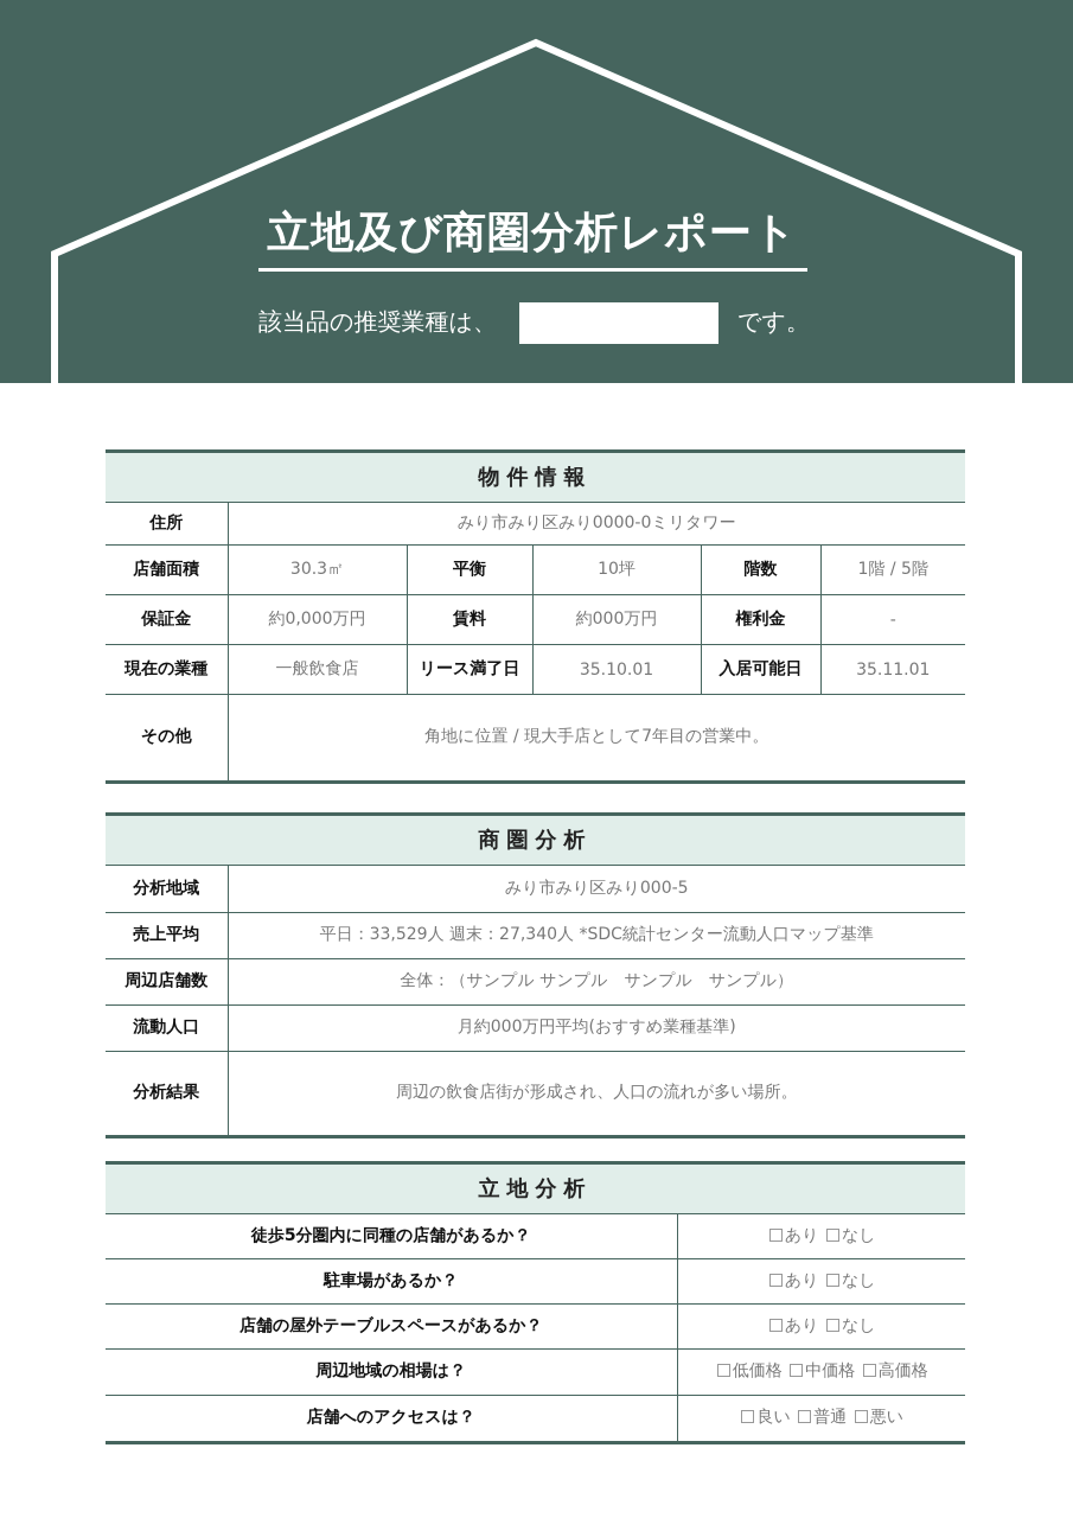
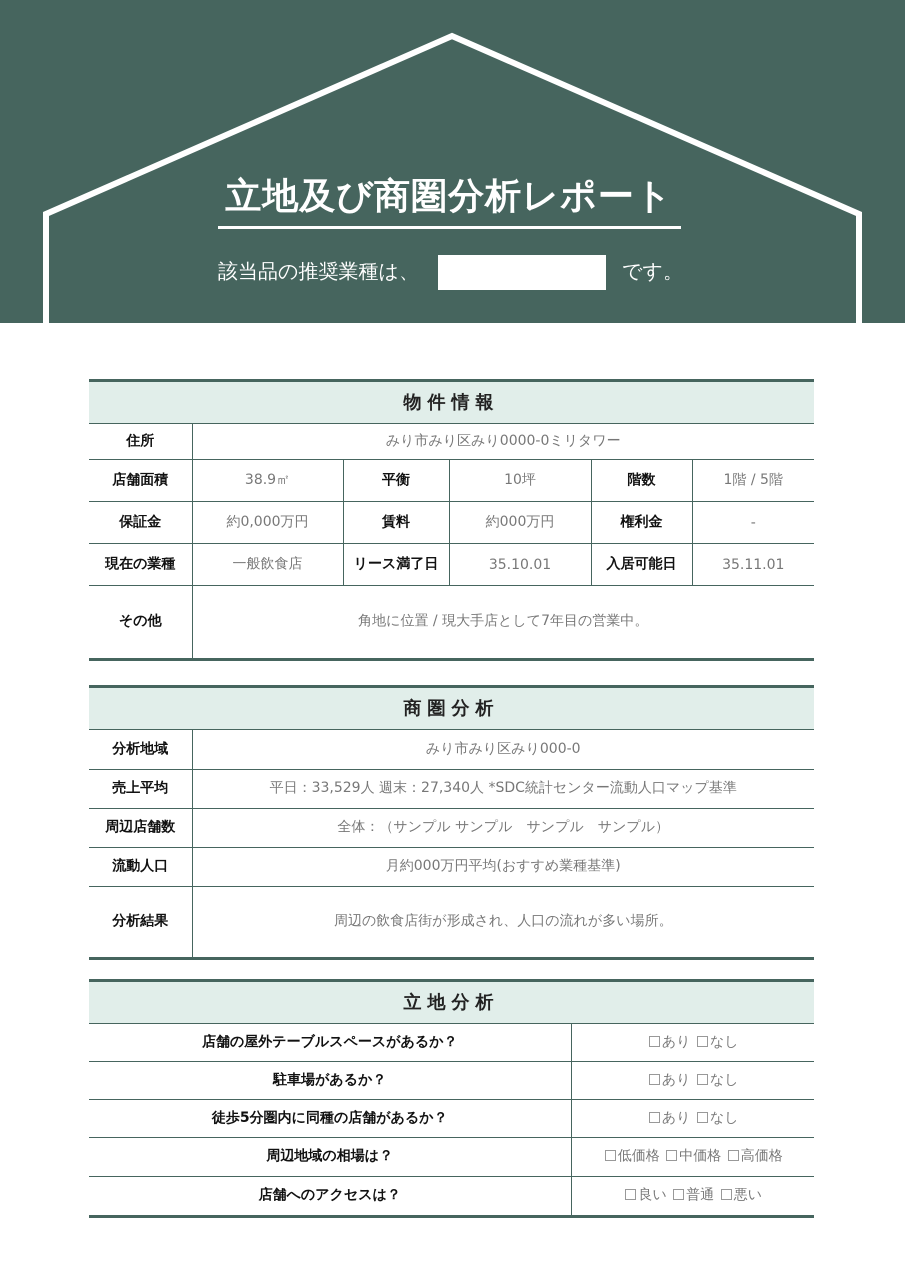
  立地及び商圏分析レポート
  該当品の推奨業種は、
  です。
  物件情報
  住所	みり市みり区みり0000-0ミリタワー
- 店舗面積	30.3㎡	平衡	10坪	階数	1階 / 5階
+ 店舗面積	38.9㎡	平衡	10坪	階数	1階 / 5階
  保証金	約0,000万円	賃料	約000万円	権利金	-
  現在の業種	一般飲食店	リース満了日	35.10.01	入居可能日	35.11.01
  その他	角地に位置 / 現大手店として7年目の営業中。
  商圏分析
- 分析地域	みり市みり区みり000-5
+ 分析地域	みり市みり区みり000-0
  売上平均	平日：33,529人 週末：27,340人 *SDC統計センター流動人口マップ基準
  周辺店舗数	全体：（サンプル サンプル サンプル サンプル）
  流動人口	月約000万円平均(おすすめ業種基準)
  分析結果	周辺の飲食店街が形成され、人口の流れが多い場所。
  立地分析
- 徒歩5分圏内に同種の店舗があるか？	あり なし
+ 店舗の屋外テーブルスペースがあるか？	あり なし
  駐車場があるか？	あり なし
- 店舗の屋外テーブルスペースがあるか？	あり なし
+ 徒歩5分圏内に同種の店舗があるか？	あり なし
  周辺地域の相場は？	低価格 中価格 高価格
  店舗へのアクセスは？	良い 普通 悪い
